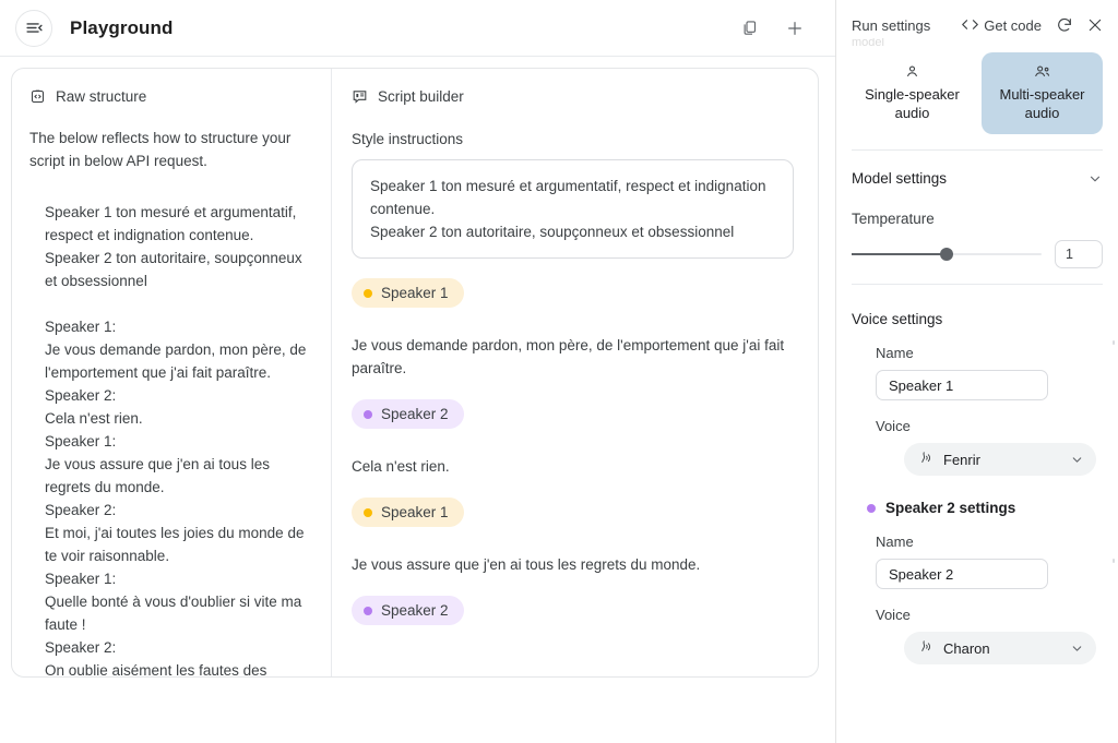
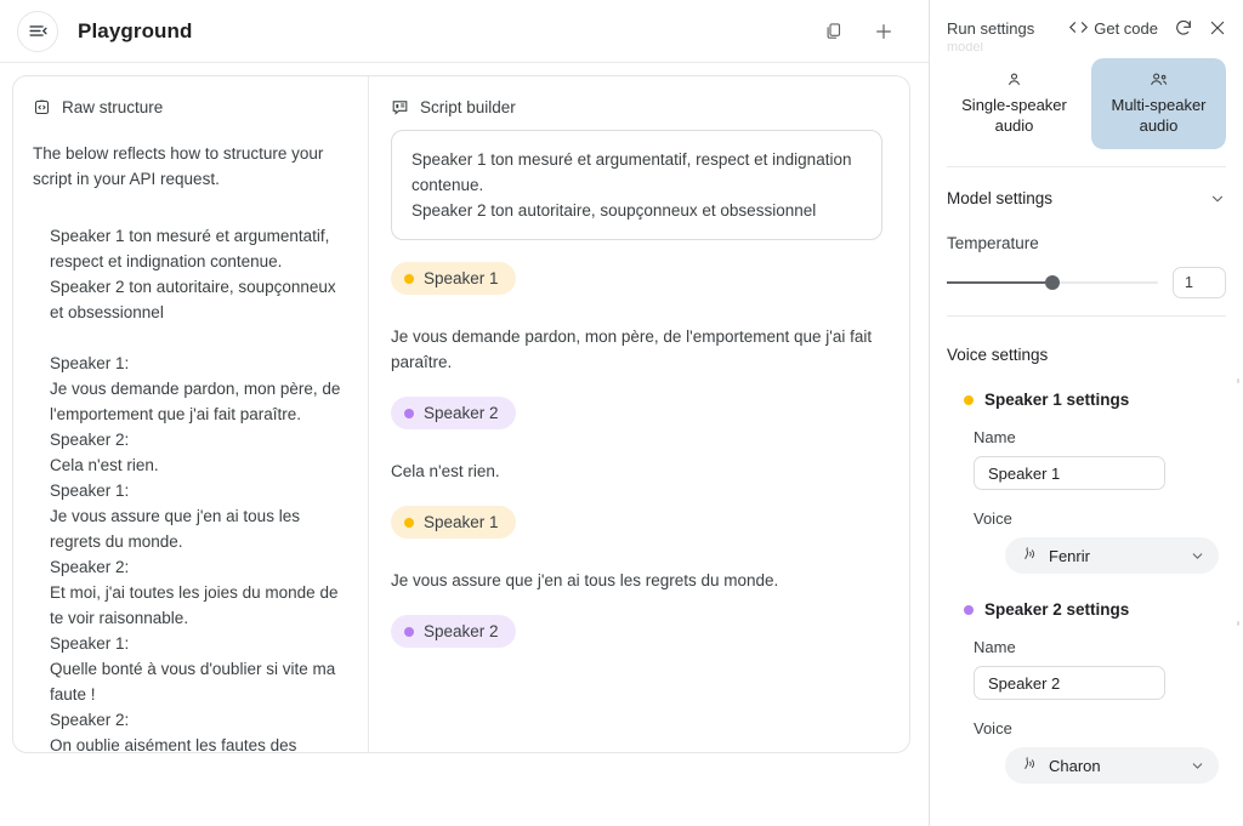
  Playground
  Raw structure
- The below reflects how to structure your script in below API request.
+ The below reflects how to structure your script in your API request.
  Speaker 1 ton mesuré et argumentatif, respect et indignation contenue.
  Speaker 2 ton autoritaire, soupçonneux et obsessionnel
  Speaker 1:
  Je vous demande pardon, mon père, de l'emportement que j'ai fait paraître.
  Speaker 2:
  Cela n'est rien.
  Speaker 1:
  Je vous assure que j'en ai tous les regrets du monde.
  Speaker 2:
  Et moi, j'ai toutes les joies du monde de te voir raisonnable.
  Speaker 1:
  Quelle bonté à vous d'oublier si vite ma faute !
  Speaker 2:
  Script builder
- Style instructions
  Speaker 1 ton mesuré et argumentatif, respect et indignation contenue.
  Speaker 2 ton autoritaire, soupçonneux et obsessionnel
  Speaker 1
  Je vous demande pardon, mon père, de l'emportement que j'ai fait paraître.
  Speaker 2
  Cela n'est rien.
  Speaker 1
  Je vous assure que j'en ai tous les regrets du monde.
  Speaker 2
  Run settings
  Get code
  model
  Single-speaker audio
  Multi-speaker audio
  Model settings
  Temperature
  1
  Voice settings
+ Speaker 1 settings
  Name
  Speaker 1
  Voice
  Fenrir
  Speaker 2 settings
  Name
  Speaker 2
  Voice
  Charon
